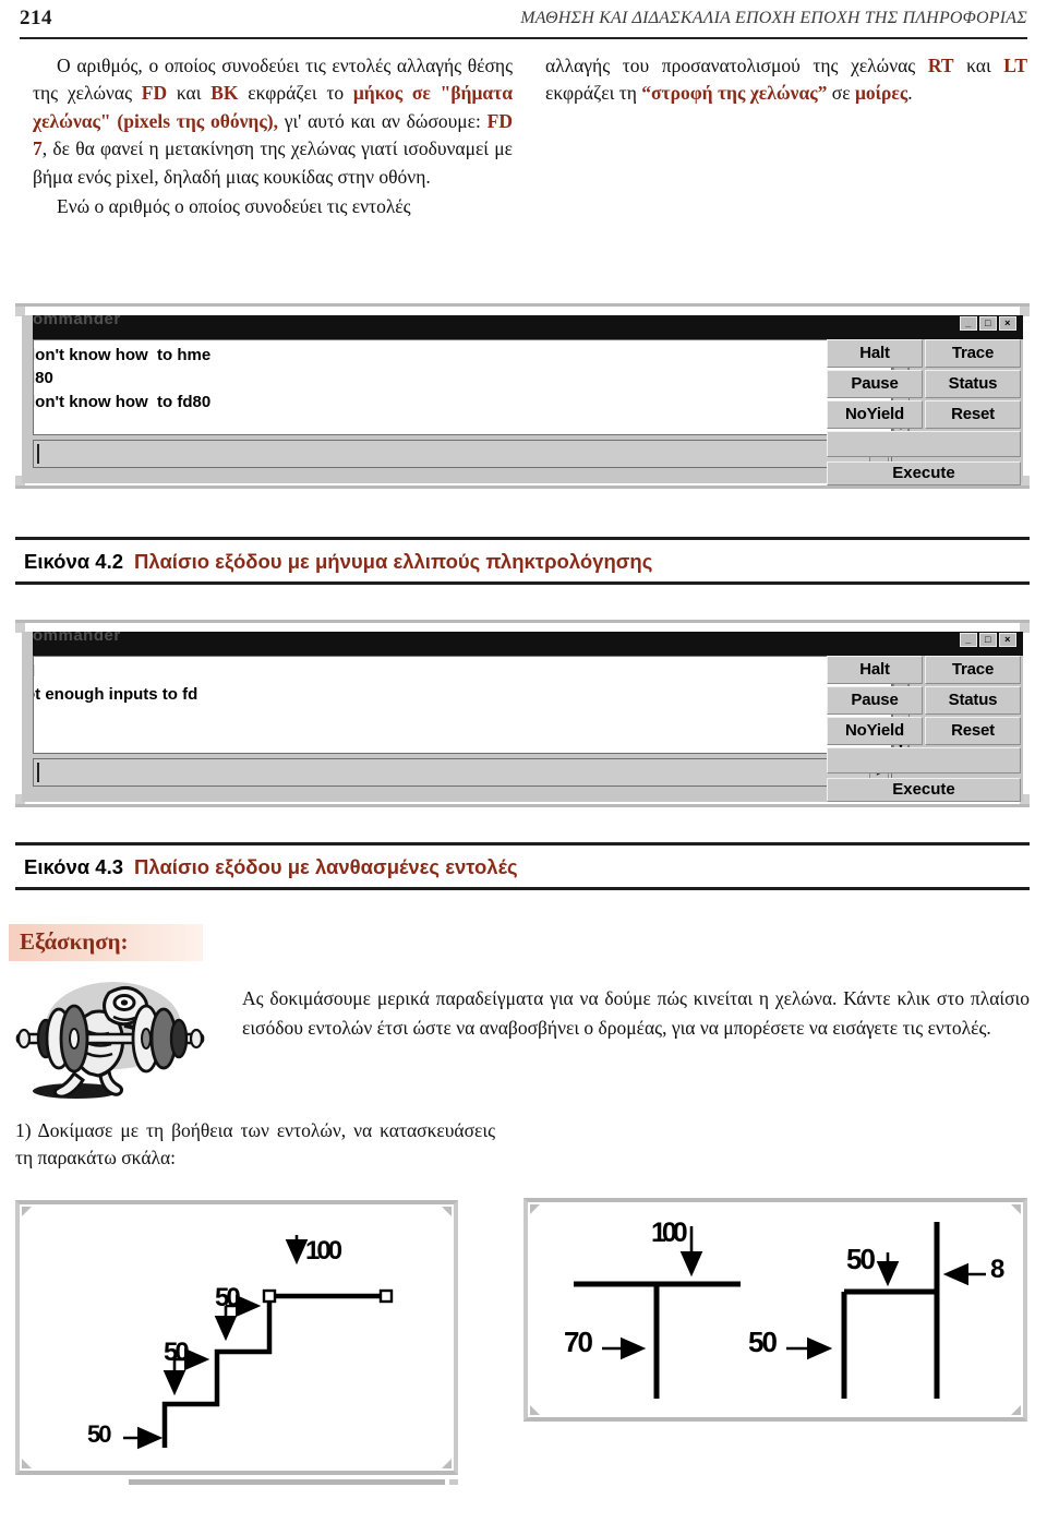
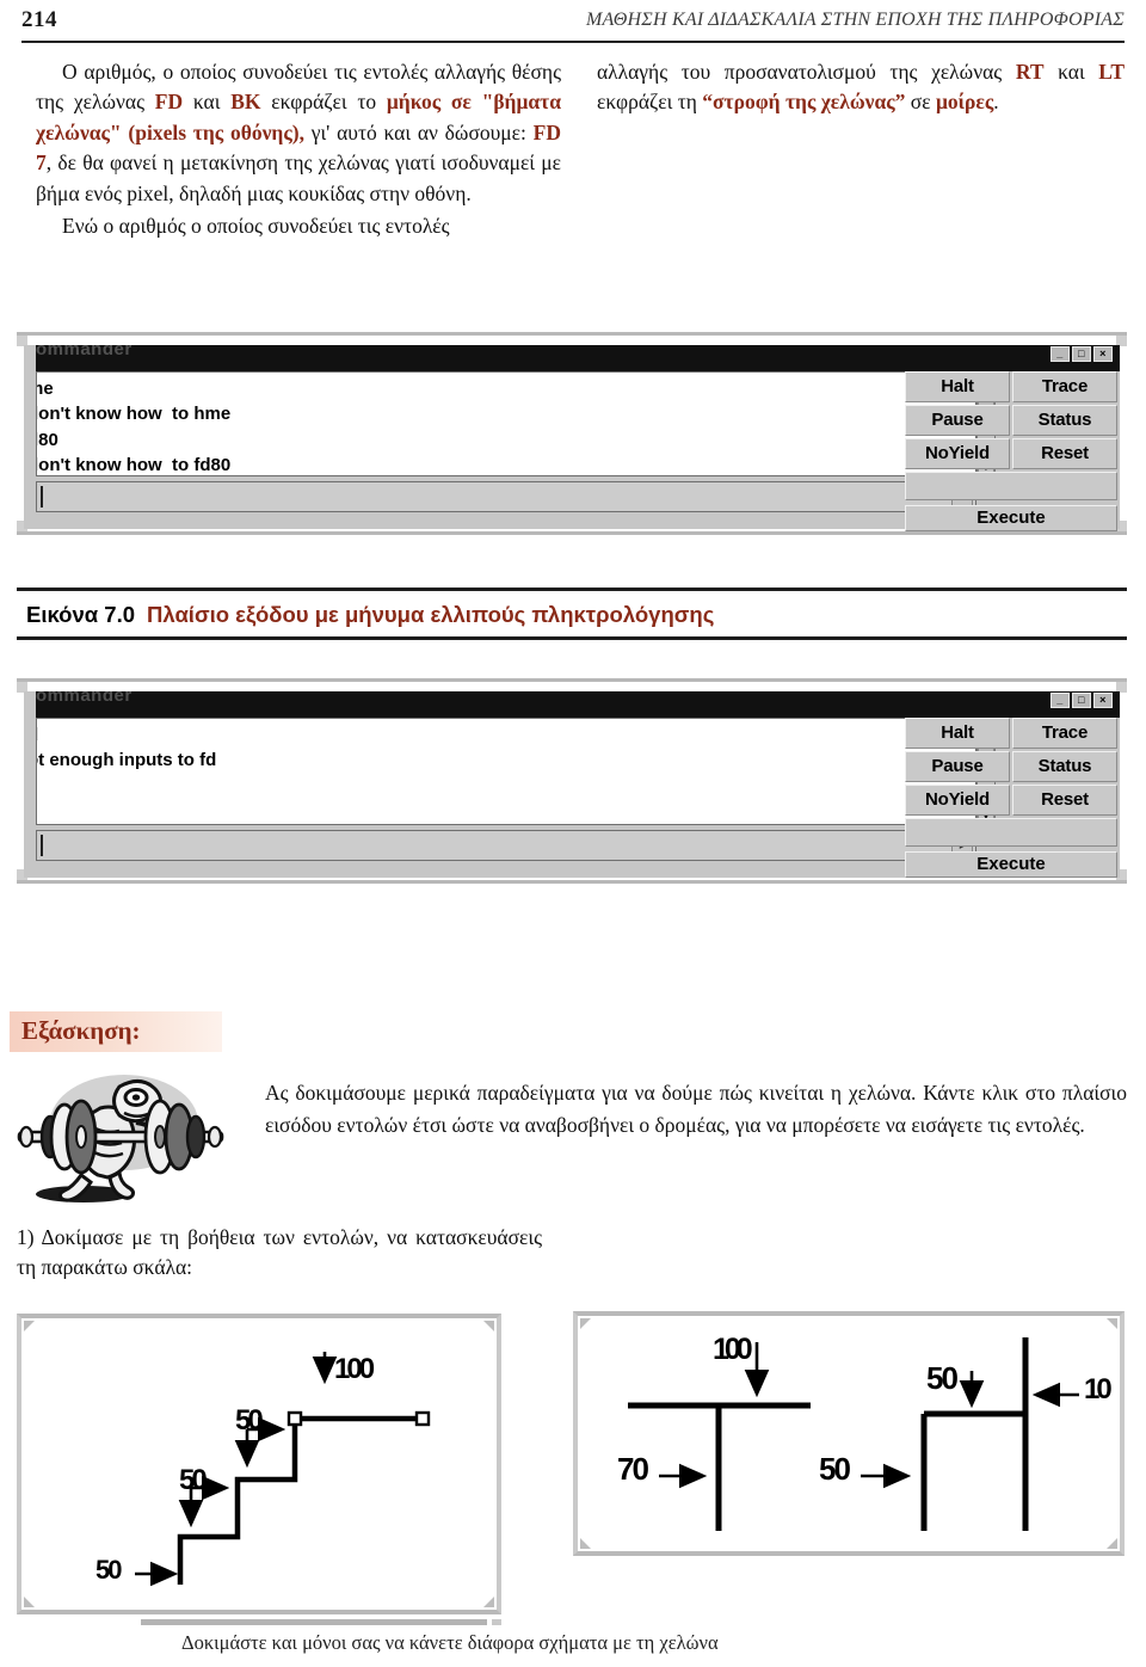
  214
- ΜΑΘΗΣΗ ΚΑΙ ΔΙΔΑΣΚΑΛΙΑ ΕΠΟΧΗ ΕΠΟΧΗ ΤΗΣ ΠΛΗΡΟΦΟΡΙΑΣ
+ ΜΑΘΗΣΗ ΚΑΙ ΔΙΔΑΣΚΑΛΙΑ ΣΤΗΝ ΕΠΟΧΗ ΤΗΣ ΠΛΗΡΟΦΟΡΙΑΣ
  Ο αριθμός, ο οποίος συνοδεύει τις εντολές αλλαγής θέσης της χελώνας FD και BK εκφράζει το μήκος σε "βήματα χελώνας" (pixels της οθόνης), γι' αυτό και αν δώσουμε: FD 7, δε θα φανεί η μετακίνηση της χελώνας γιατί ισοδυναμεί με βήμα ενός pixel, δηλαδή μιας κουκίδας στην οθόνη.
  Ενώ ο αριθμός ο οποίος συνοδεύει τις εντολές
  αλλαγής του προσανατολισμού της χελώνας RT και LT εκφράζει τη “στροφή της χελώνας” σε μοίρες.
  ommander
  _
  □
  ×
+ me
  on't know how to hme
  on't know how to fd80
  Halt
  Trace
  Pause
  Status
  NoYield
  Reset
  Execute
- Εικόνα 4.2 Πλαίσιο εξόδου με μήνυμα ελλιπούς πληκτρολόγησης
+ Εικόνα 7.0 Πλαίσιο εξόδου με μήνυμα ελλιπούς πληκτρολόγησης
  ommander
  _
  □
  ×
  t enough inputs to fd
  ▼
  Halt
  Trace
  Pause
  Status
  NoYield
  Reset
  Execute
- Εικόνα 4.3 Πλαίσιο εξόδου με λανθασμένες εντολές
  Εξάσκηση:
  Ας δοκιμάσουμε μερικά παραδείγματα για να δούμε πώς κινείται η χελώνα. Κάντε κλικ στο πλαίσιο εισόδου εντολών έτσι ώστε να αναβοσβήνει ο δρομέας, για να μπορέσετε να εισάγετε τις εντολές.
  1) Δοκίμασε με τη βοήθεια των εντολών, να κατασκευάσεις τη παρακάτω σκάλα:
  100
  50
  50
  50
  100
  70
  50
  50
- 8
+ 10
+ Δοκιμάστε και μόνοι σας να κάνετε διάφορα σχήματα με τη χελώνα
